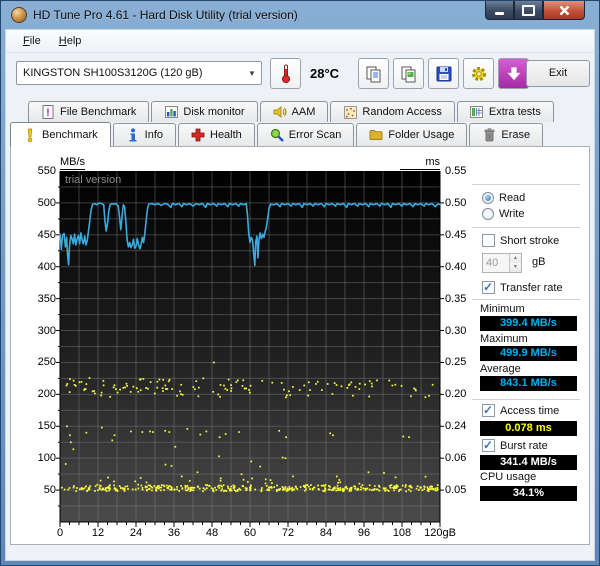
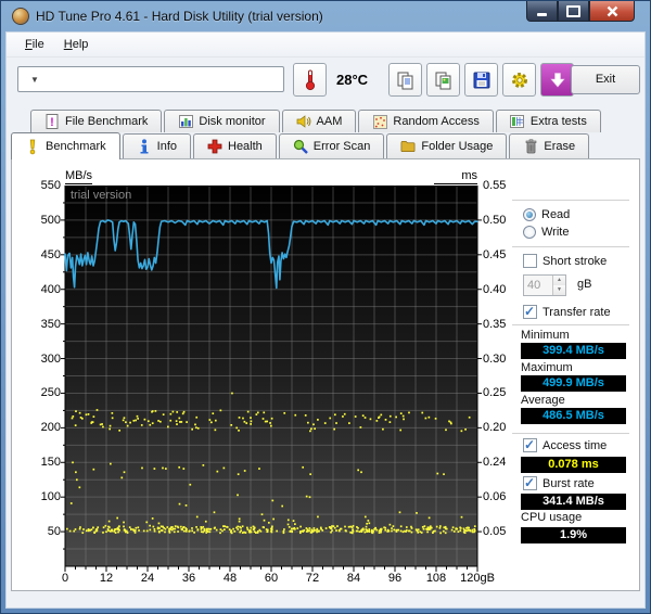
  HD Tune Pro 4.61 - Hard Disk Utility (trial version)
  File
  Help
- KINGSTON SH100S3120G (120 gB)
  ▼
  28°C
  Exit
  !
  File Benchmark
  Disk monitor
  AAM
  Random Access
  Extra tests
  Benchmark
  Info
  Health
  Error Scan
  Folder Usage
  Erase
  MB/s
  ms
  trial version
  550
  500
  450
  400
  350
  300
  250
  200
  150
  100
  50
  0.55
  0.50
  0.45
  0.40
  0.35
  0.30
  0.25
  0.20
  0.24
  0.06
  0.05
  0
  12
  24
  36
  48
  60
  72
  84
  96
  108
  120gB
  Read
  Write
  Short stroke
  40
  gB
  Transfer rate
  Minimum
  399.4 MB/s
  Maximum
  499.9 MB/s
  Average
- 843.1 MB/s
+ 486.5 MB/s
  Access time
  0.078 ms
  Burst rate
  341.4 MB/s
  CPU usage
- 34.1%
+ 1.9%
